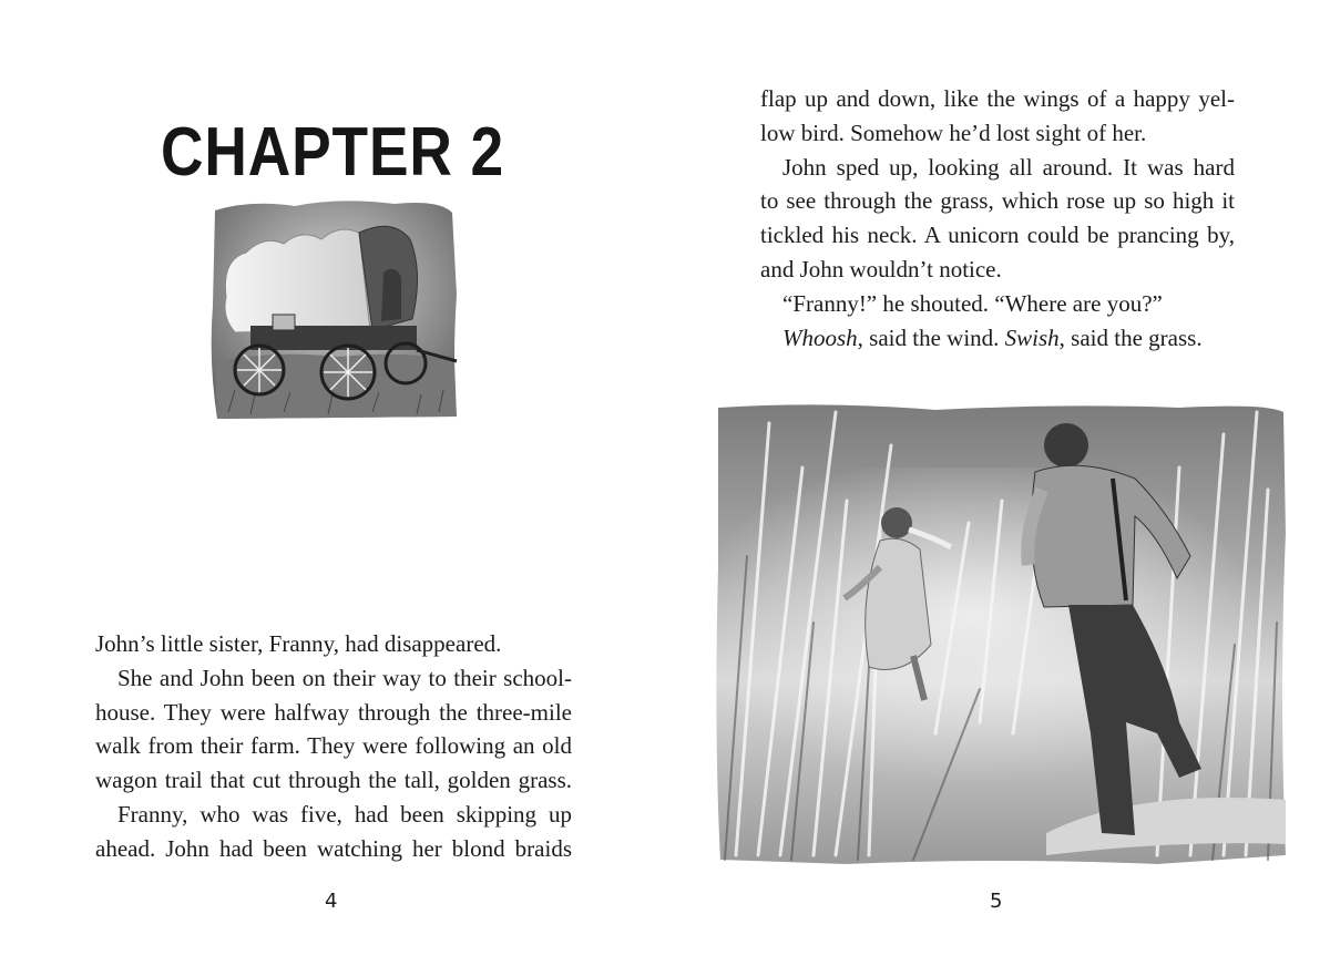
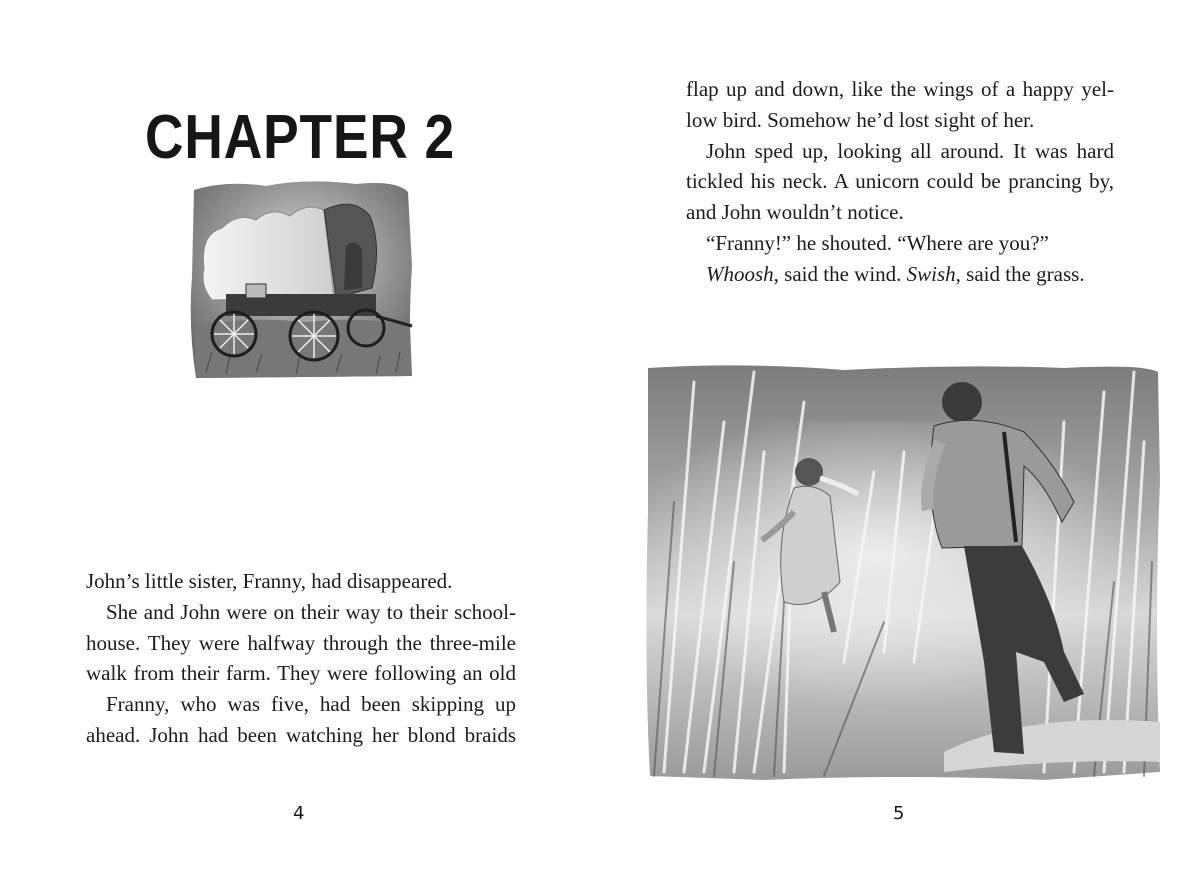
  CHAPTER 2
  John’s little sister, Franny, had disappeared.
- She and John been on their way to their school-
+ She and John were on their way to their school-
  house. They were halfway through the three-mile
  walk from their farm. They were following an old
- wagon trail that cut through the tall, golden grass.
  Franny, who was five, had been skipping up
  ahead. John had been watching her blond braids
  4
  flap up and down, like the wings of a happy yel-
  low bird. Somehow he’d lost sight of her.
  John sped up, looking all around. It was hard
- to see through the grass, which rose up so high it
  tickled his neck. A unicorn could be prancing by,
  and John wouldn’t notice.
  “Franny!” he shouted. “Where are you?”
  Whoosh, said the wind. Swish, said the grass.
  5
